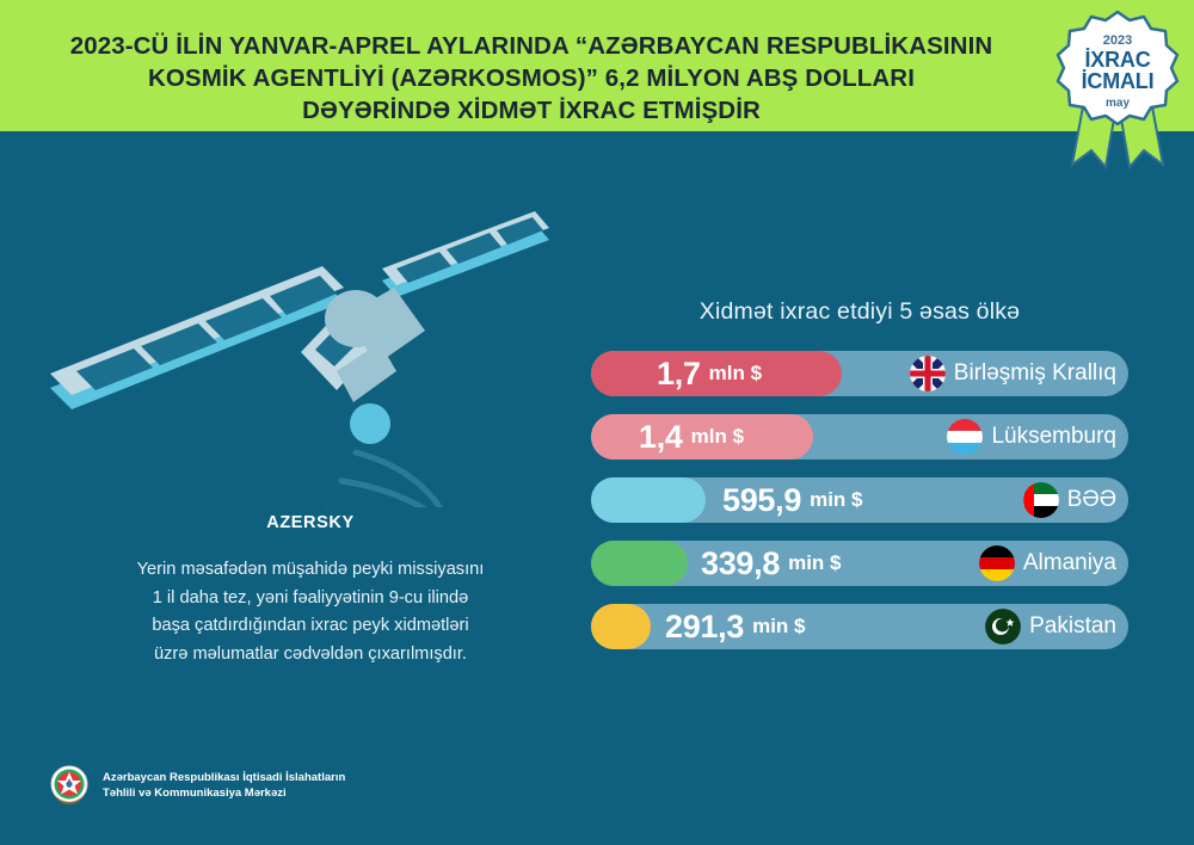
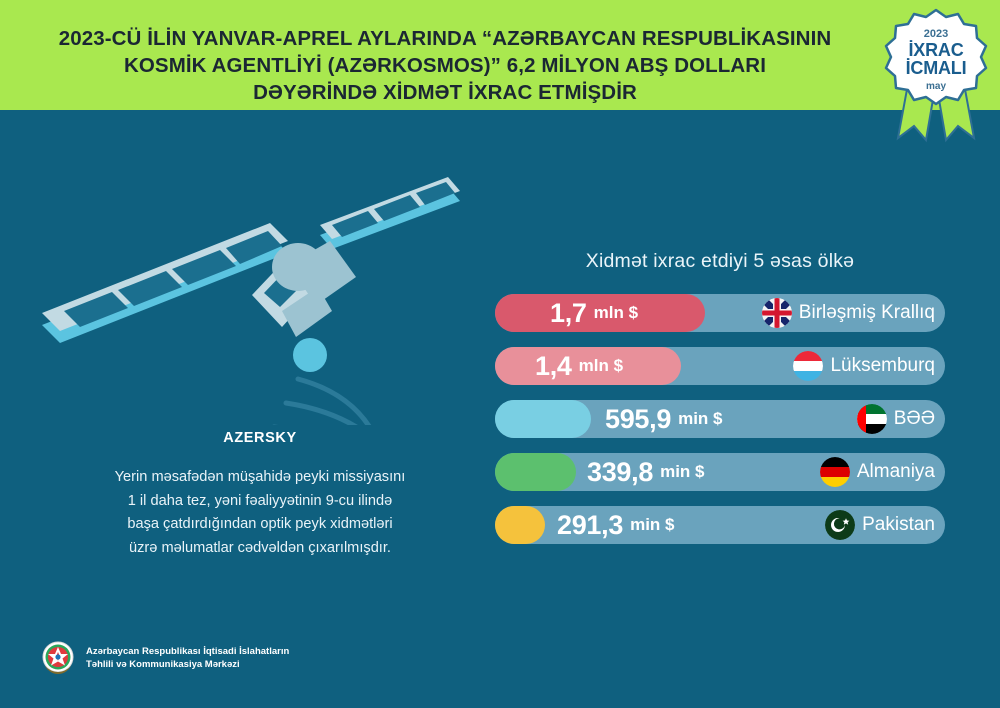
  2023-CÜ İLİN YANVAR-APREL AYLARINDA “AZƏRBAYCAN RESPUBLİKASININ
  KOSMİK AGENTLİYİ (AZƏRKOSMOS)” 6,2 MİLYON ABŞ DOLLARI
  DƏYƏRİNDƏ XİDMƏT İXRAC ETMİŞDİR
  2023
  İXRAC
  İCMALI
  may
  AZERSKY
  Yerin məsafədən müşahidə peyki missiyasını
  1 il daha tez, yəni fəaliyyətinin 9-cu ilində
- başa çatdırdığından ixrac peyk xidmətləri
+ başa çatdırdığından optik peyk xidmətləri
  üzrə məlumatlar cədvəldən çıxarılmışdır.
  Xidmət ixrac etdiyi 5 əsas ölkə
  1,7
  mln $
  Birləşmiş Krallıq
  1,4
  mln $
  Lüksemburq
  595,9
  min $
  BƏƏ
  339,8
  min $
  Almaniya
  291,3
  min $
  Pakistan
  Azərbaycan Respublikası İqtisadi İslahatların
  Təhlili və Kommunikasiya Mərkəzi
